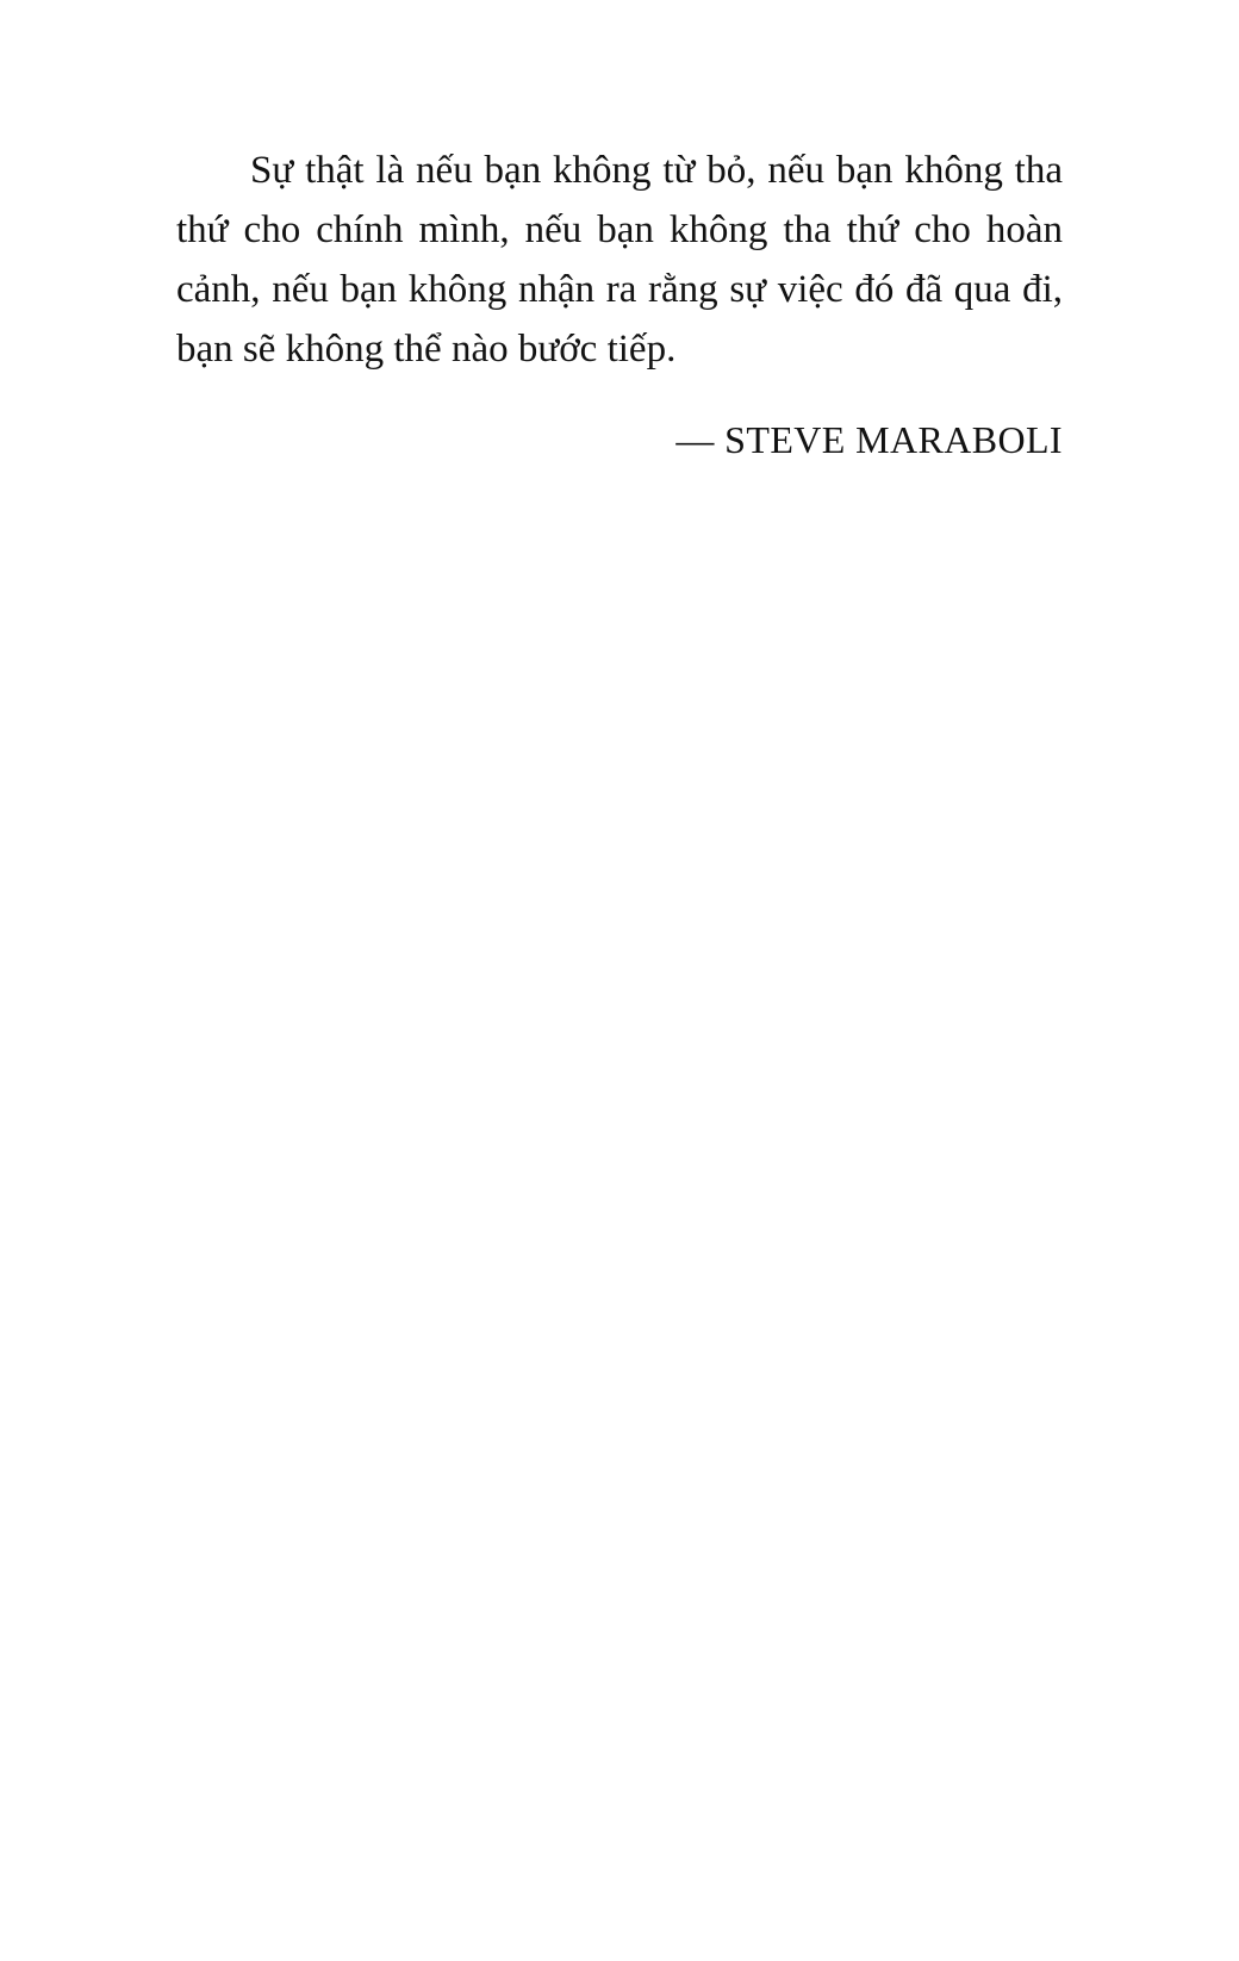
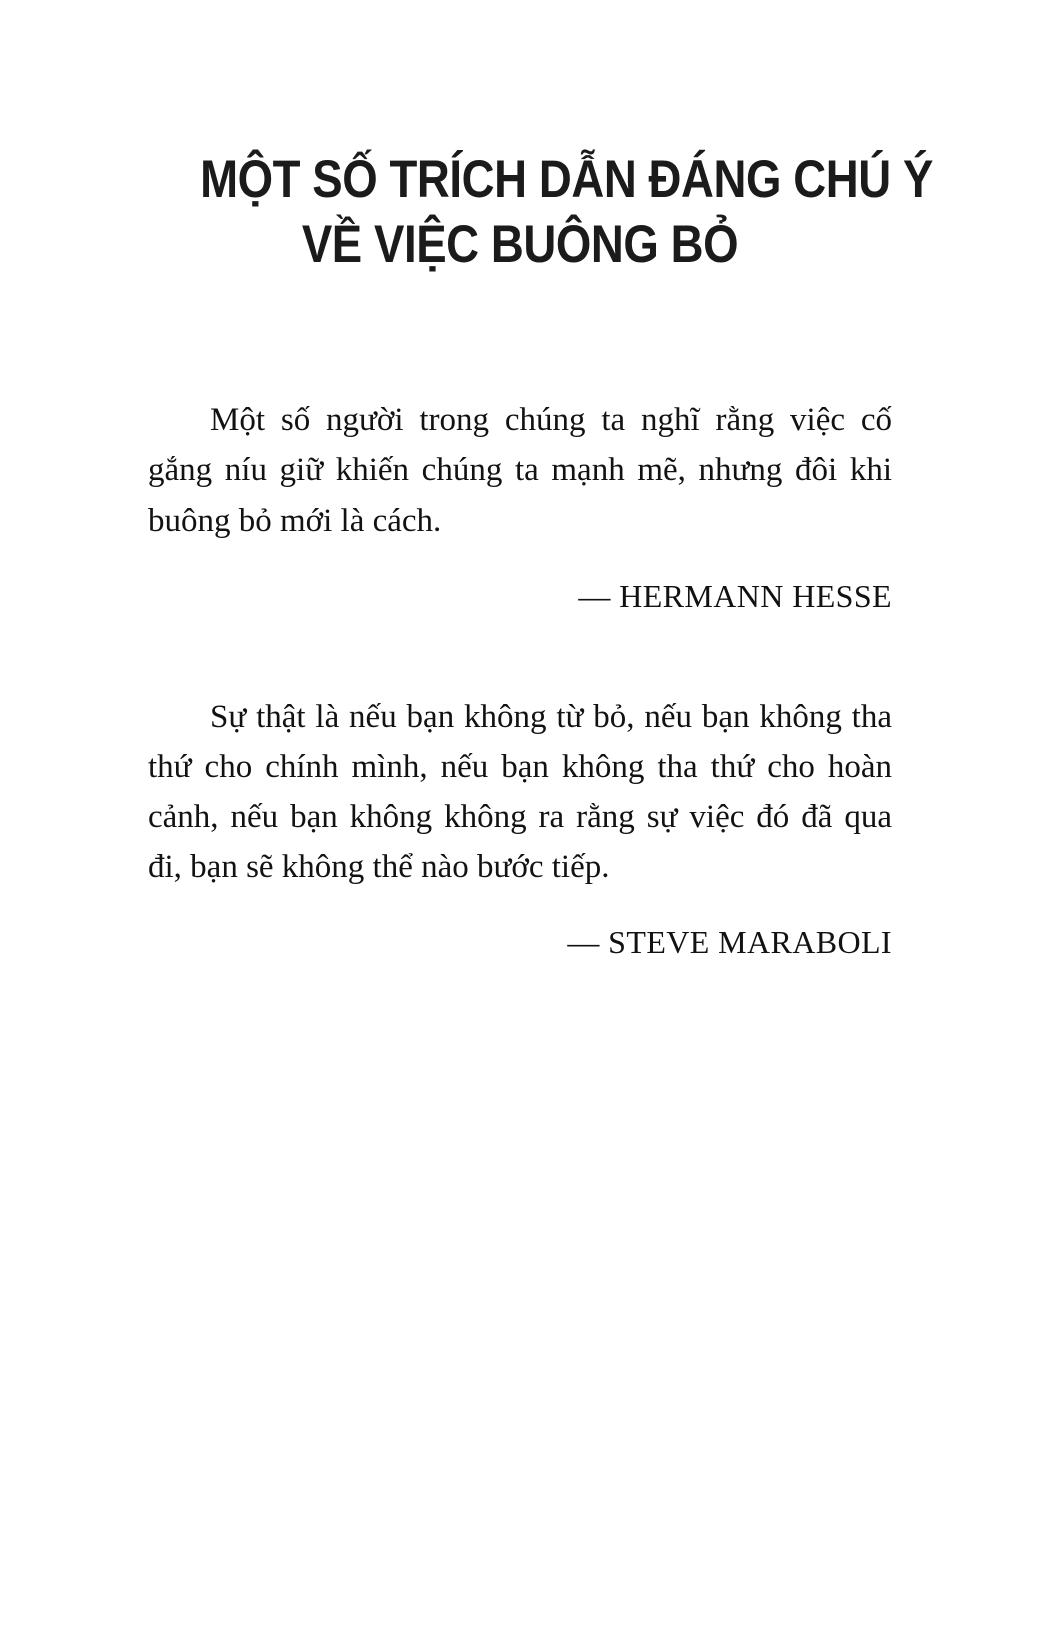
+ MỘT SỐ TRÍCH DẪN ĐÁNG CHÚ Ý
+ VỀ VIỆC BUÔNG BỎ
+ Một số người trong chúng ta nghĩ rằng việc cố gắng níu giữ khiến chúng ta mạnh mẽ, nhưng đôi khi buông bỏ mới là cách.
+ — HERMANN HESSE
- Sự thật là nếu bạn không từ bỏ, nếu bạn không tha thứ cho chính mình, nếu bạn không tha thứ cho hoàn cảnh, nếu bạn không nhận ra rằng sự việc đó đã qua đi, bạn sẽ không thể nào bước tiếp.
+ Sự thật là nếu bạn không từ bỏ, nếu bạn không tha thứ cho chính mình, nếu bạn không tha thứ cho hoàn cảnh, nếu bạn không không ra rằng sự việc đó đã qua đi, bạn sẽ không thể nào bước tiếp.
  — STEVE MARABOLI
